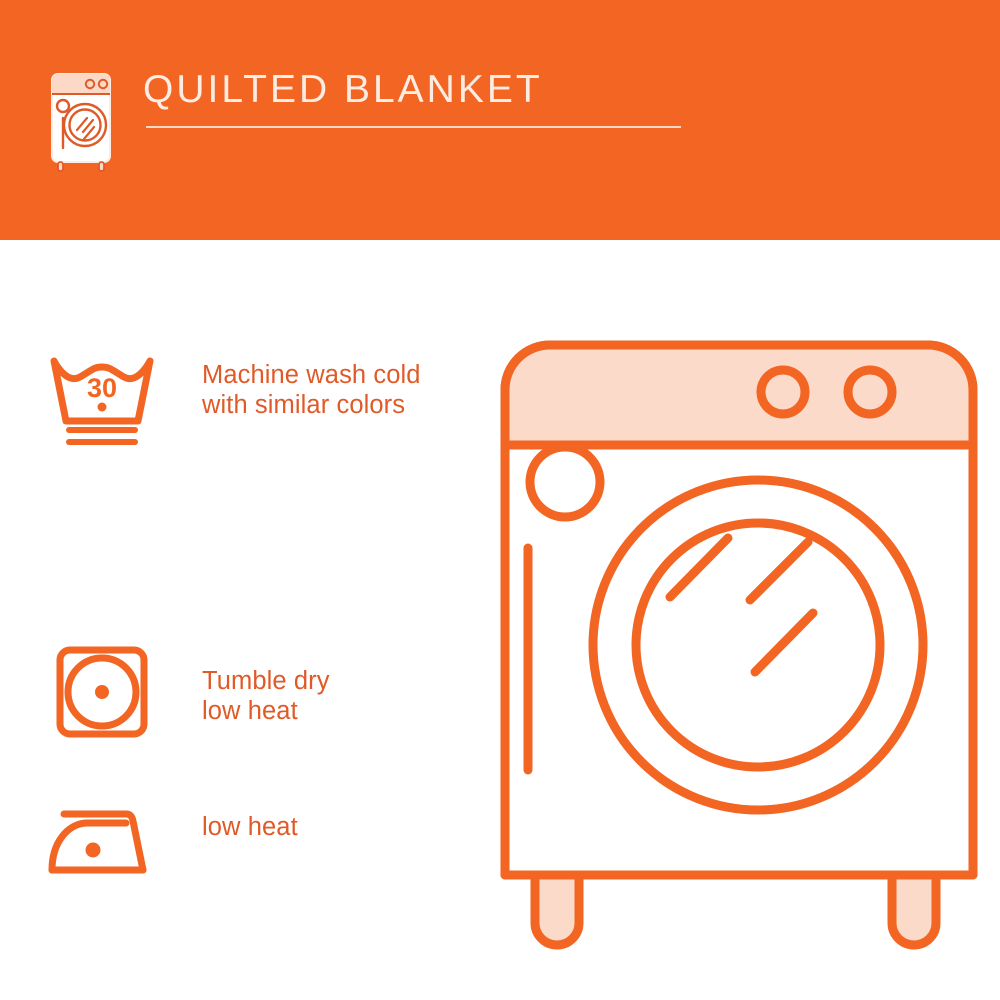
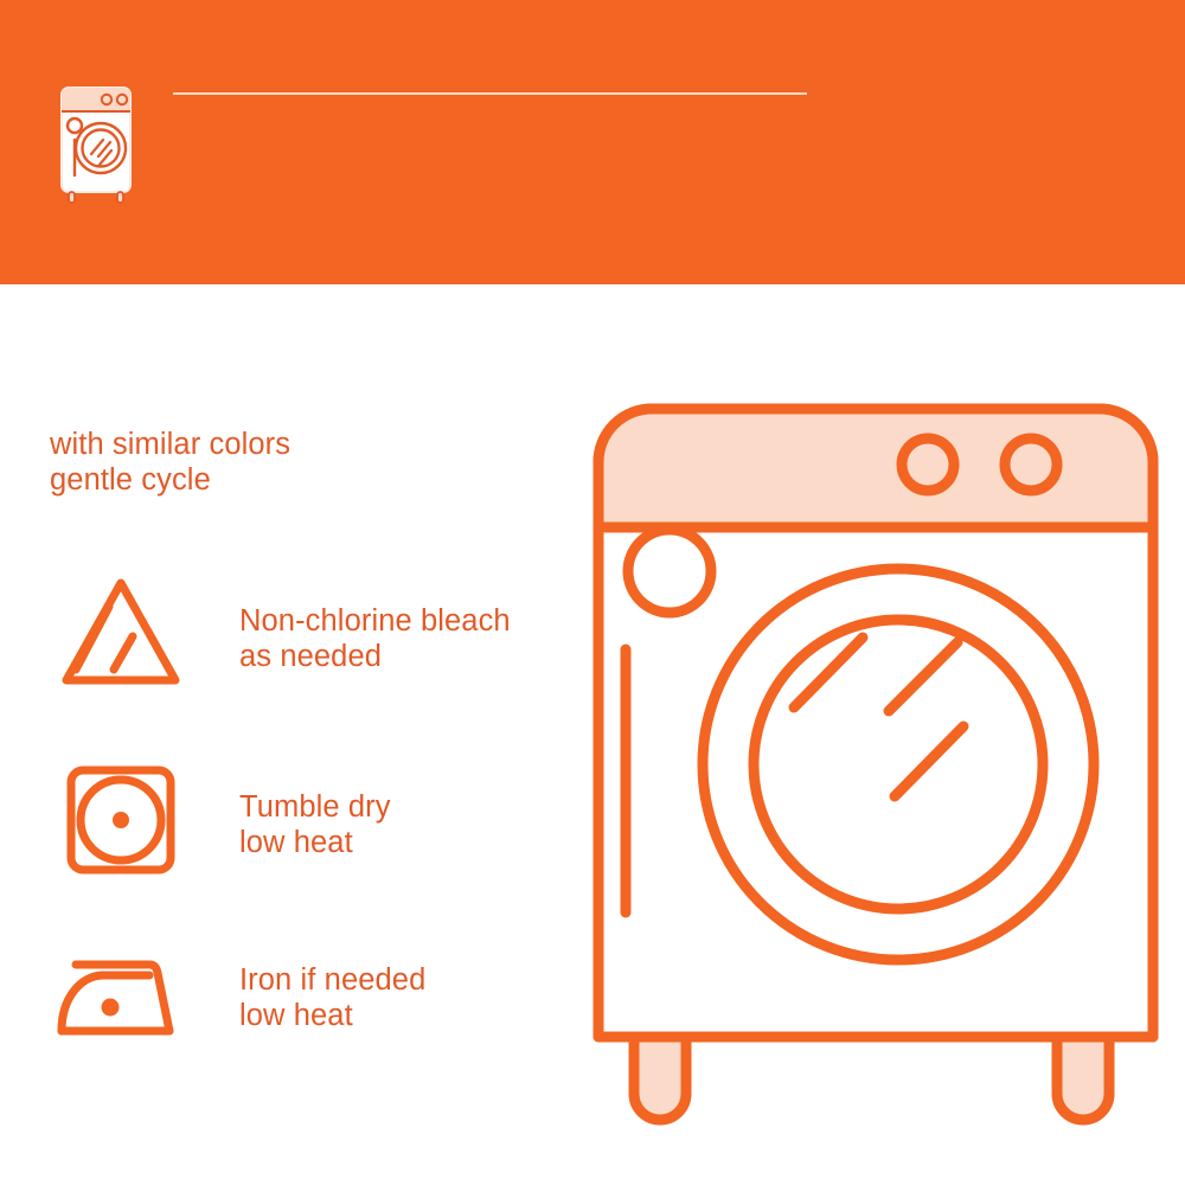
- QUILTED BLANKET
- 30
- Machine wash cold
  with similar colors
+ gentle cycle
+ Non-chlorine bleach
+ as needed
  Tumble dry
  low heat
+ Iron if needed
  low heat
